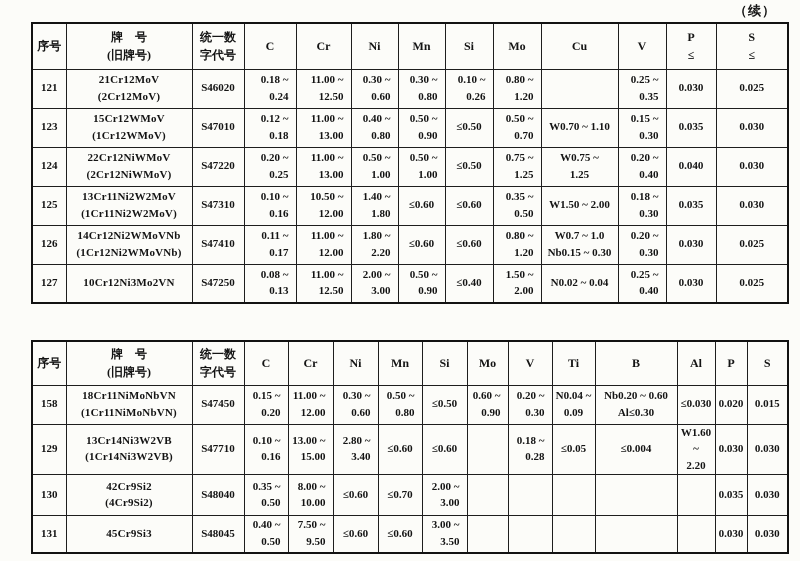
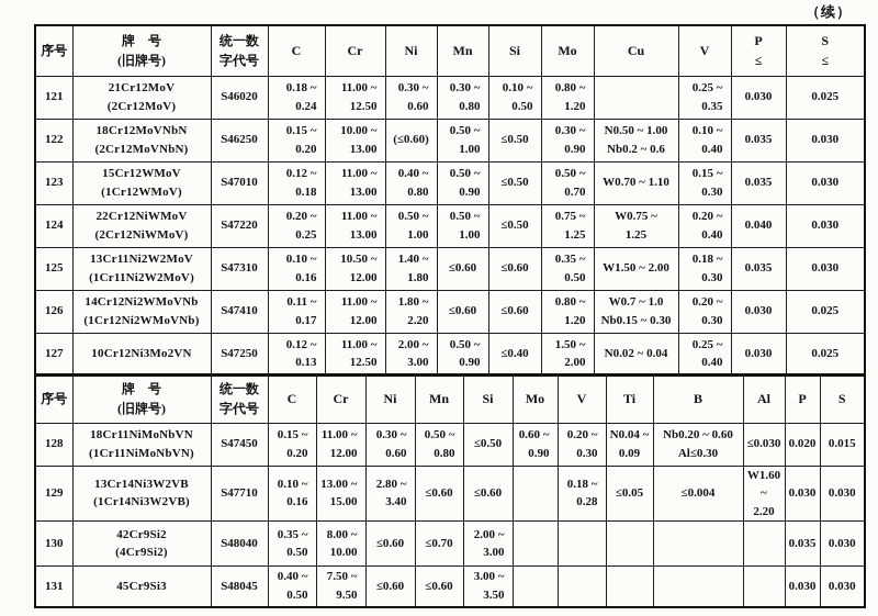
  （续）
  序号	牌 号 (旧牌号)	统一数 字代号	C	Cr	Ni	Mn	Si	Mo	Cu	V	P ≤	S ≤
- 121	21Cr12MoV (2Cr12MoV)	S46020	0.18 ~ 0.24	11.00 ~ 12.50	0.30 ~ 0.60	0.30 ~ 0.80	0.10 ~ 0.26	0.80 ~ 1.20		0.25 ~ 0.35	0.030	0.025
+ 121	21Cr12MoV (2Cr12MoV)	S46020	0.18 ~ 0.24	11.00 ~ 12.50	0.30 ~ 0.60	0.30 ~ 0.80	0.10 ~ 0.50	0.80 ~ 1.20		0.25 ~ 0.35	0.030	0.025
+ 122	18Cr12MoVNbN (2Cr12MoVNbN)	S46250	0.15 ~ 0.20	10.00 ~ 13.00	(≤0.60)	0.50 ~ 1.00	≤0.50	0.30 ~ 0.90	N0.50 ~ 1.00 Nb0.2 ~ 0.6	0.10 ~ 0.40	0.035	0.030
  123	15Cr12WMoV (1Cr12WMoV)	S47010	0.12 ~ 0.18	11.00 ~ 13.00	0.40 ~ 0.80	0.50 ~ 0.90	≤0.50	0.50 ~ 0.70	W0.70 ~ 1.10	0.15 ~ 0.30	0.035	0.030
  124	22Cr12NiWMoV (2Cr12NiWMoV)	S47220	0.20 ~ 0.25	11.00 ~ 13.00	0.50 ~ 1.00	0.50 ~ 1.00	≤0.50	0.75 ~ 1.25	W0.75 ~ 1.25	0.20 ~ 0.40	0.040	0.030
  125	13Cr11Ni2W2MoV (1Cr11Ni2W2MoV)	S47310	0.10 ~ 0.16	10.50 ~ 12.00	1.40 ~ 1.80	≤0.60	≤0.60	0.35 ~ 0.50	W1.50 ~ 2.00	0.18 ~ 0.30	0.035	0.030
  126	14Cr12Ni2WMoVNb (1Cr12Ni2WMoVNb)	S47410	0.11 ~ 0.17	11.00 ~ 12.00	1.80 ~ 2.20	≤0.60	≤0.60	0.80 ~ 1.20	W0.7 ~ 1.0 Nb0.15 ~ 0.30	0.20 ~ 0.30	0.030	0.025
- 127	10Cr12Ni3Mo2VN	S47250	0.08 ~ 0.13	11.00 ~ 12.50	2.00 ~ 3.00	0.50 ~ 0.90	≤0.40	1.50 ~ 2.00	N0.02 ~ 0.04	0.25 ~ 0.40	0.030	0.025
+ 127	10Cr12Ni3Mo2VN	S47250	0.12 ~ 0.13	11.00 ~ 12.50	2.00 ~ 3.00	0.50 ~ 0.90	≤0.40	1.50 ~ 2.00	N0.02 ~ 0.04	0.25 ~ 0.40	0.030	0.025
  序号	牌 号 (旧牌号)	统一数 字代号	C	Cr	Ni	Mn	Si	Mo	V	Ti	B	Al	P	S
- 158	18Cr11NiMoNbVN (1Cr11NiMoNbVN)	S47450	0.15 ~ 0.20	11.00 ~ 12.00	0.30 ~ 0.60	0.50 ~ 0.80	≤0.50	0.60 ~ 0.90	0.20 ~ 0.30	N0.04 ~ 0.09	Nb0.20 ~ 0.60 Al≤0.30	≤0.030	0.020	0.015
+ 128	18Cr11NiMoNbVN (1Cr11NiMoNbVN)	S47450	0.15 ~ 0.20	11.00 ~ 12.00	0.30 ~ 0.60	0.50 ~ 0.80	≤0.50	0.60 ~ 0.90	0.20 ~ 0.30	N0.04 ~ 0.09	Nb0.20 ~ 0.60 Al≤0.30	≤0.030	0.020	0.015
  129	13Cr14Ni3W2VB (1Cr14Ni3W2VB)	S47710	0.10 ~ 0.16	13.00 ~ 15.00	2.80 ~ 3.40	≤0.60	≤0.60		0.18 ~ 0.28	≤0.05	≤0.004	W1.60 ~ 2.20	0.030	0.030
  130	42Cr9Si2 (4Cr9Si2)	S48040	0.35 ~ 0.50	8.00 ~ 10.00	≤0.60	≤0.70	2.00 ~ 3.00						0.035	0.030
  131	45Cr9Si3	S48045	0.40 ~ 0.50	7.50 ~ 9.50	≤0.60	≤0.60	3.00 ~ 3.50						0.030	0.030
